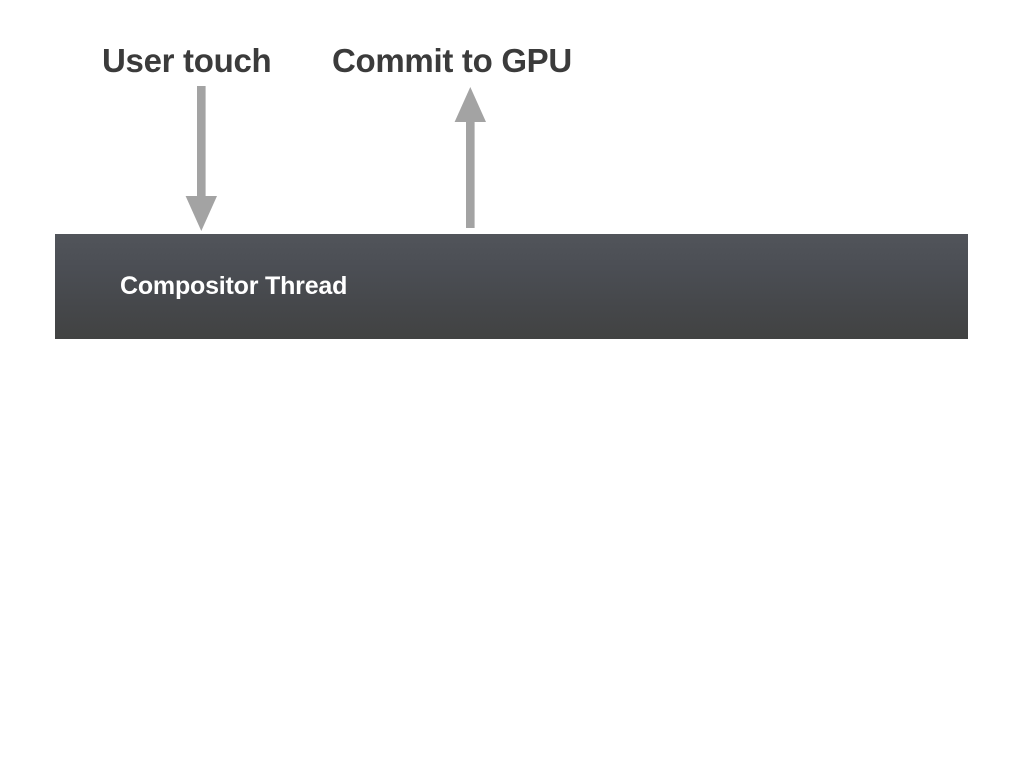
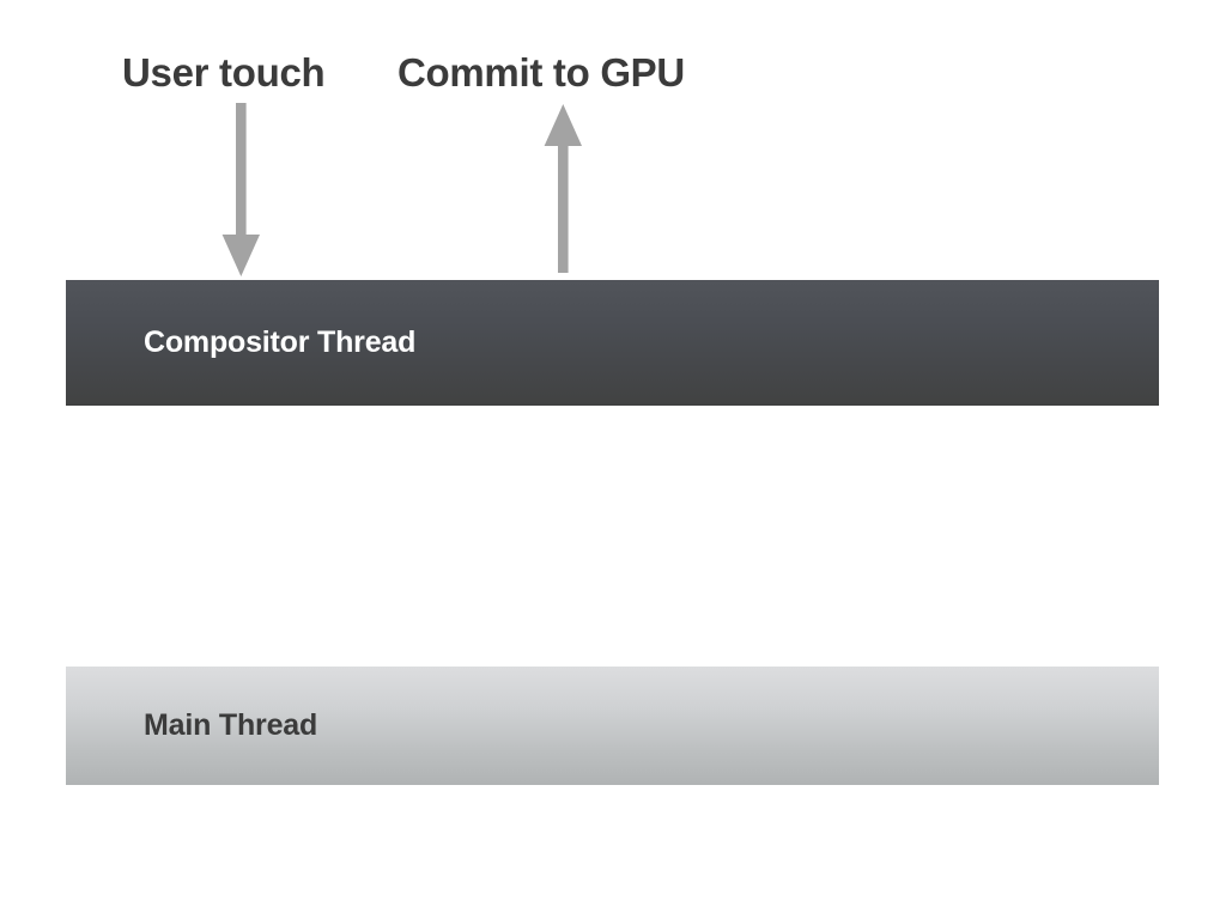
  User touch
  Commit to GPU
  Compositor Thread
+ Main Thread
